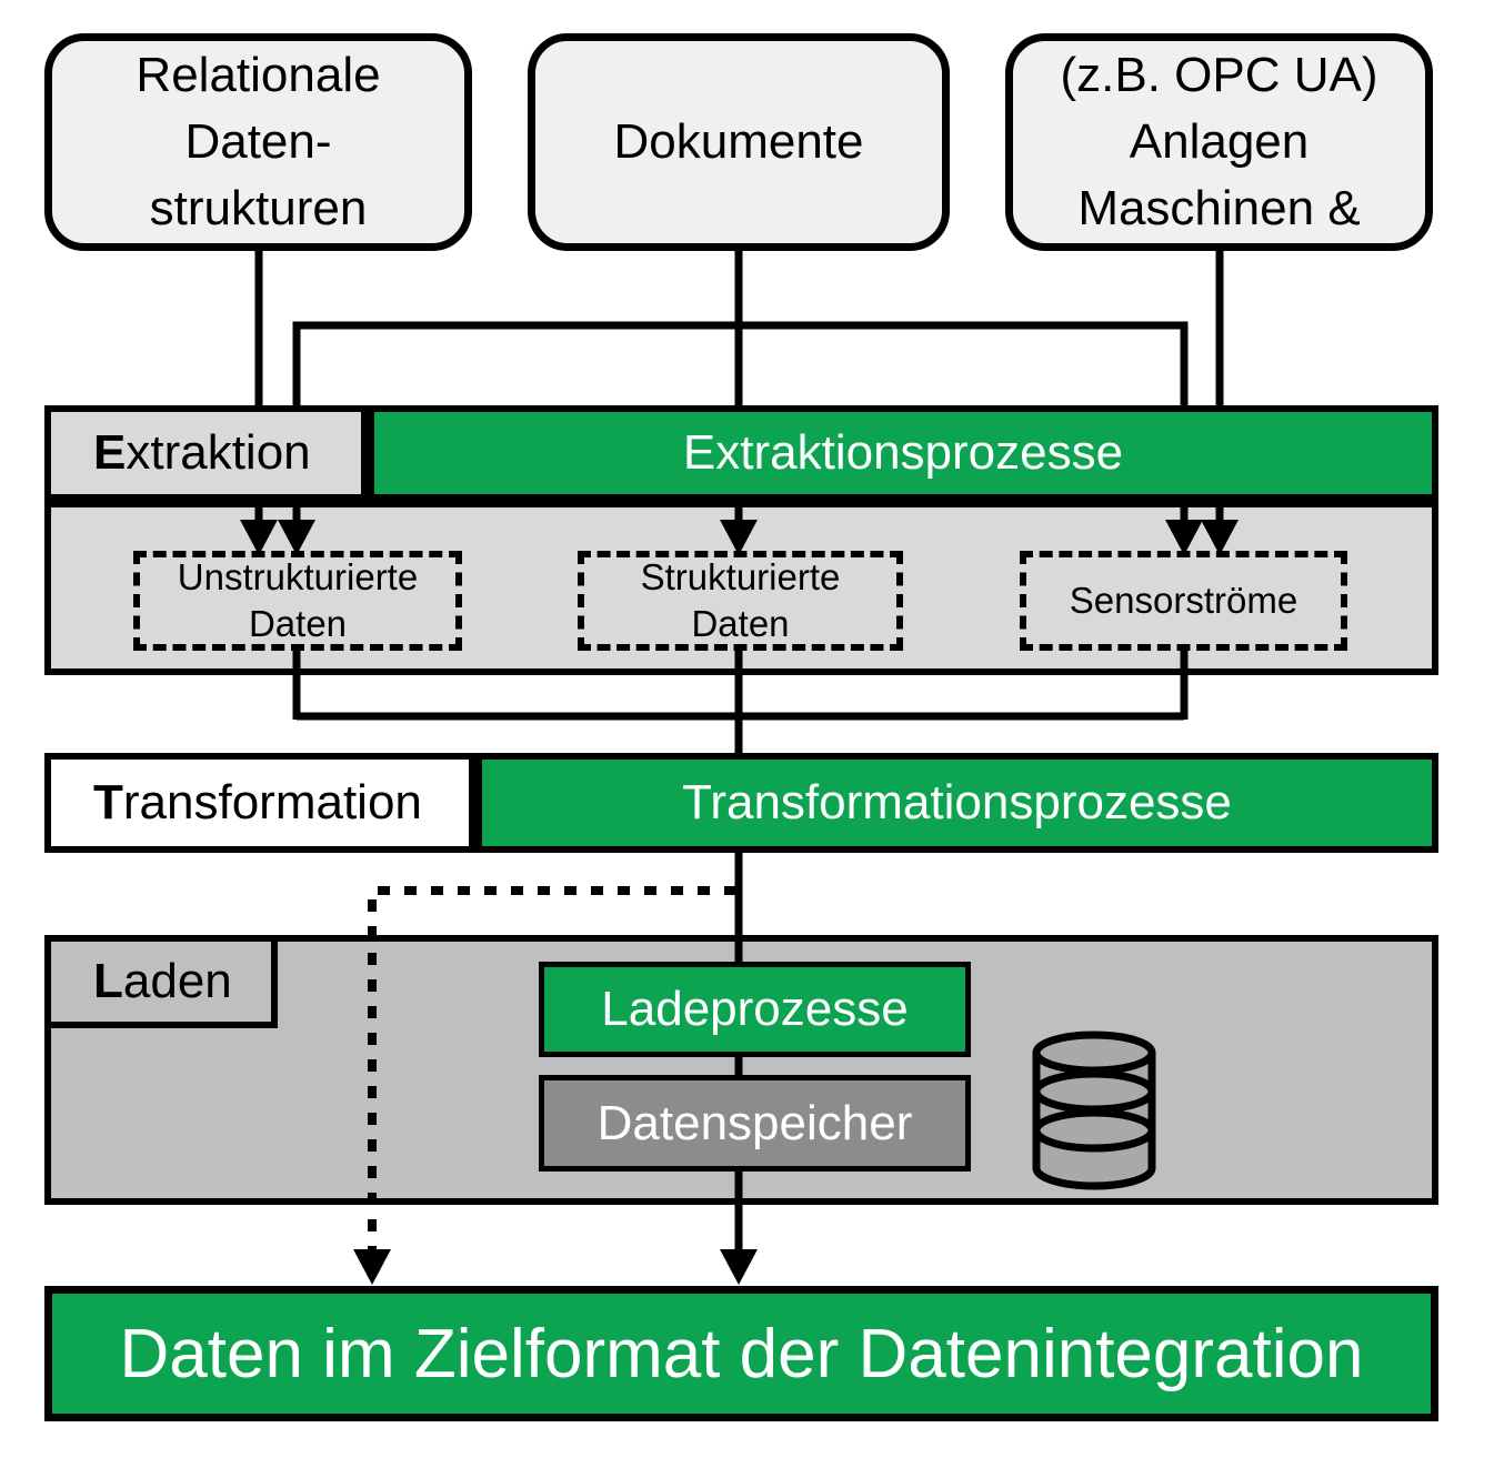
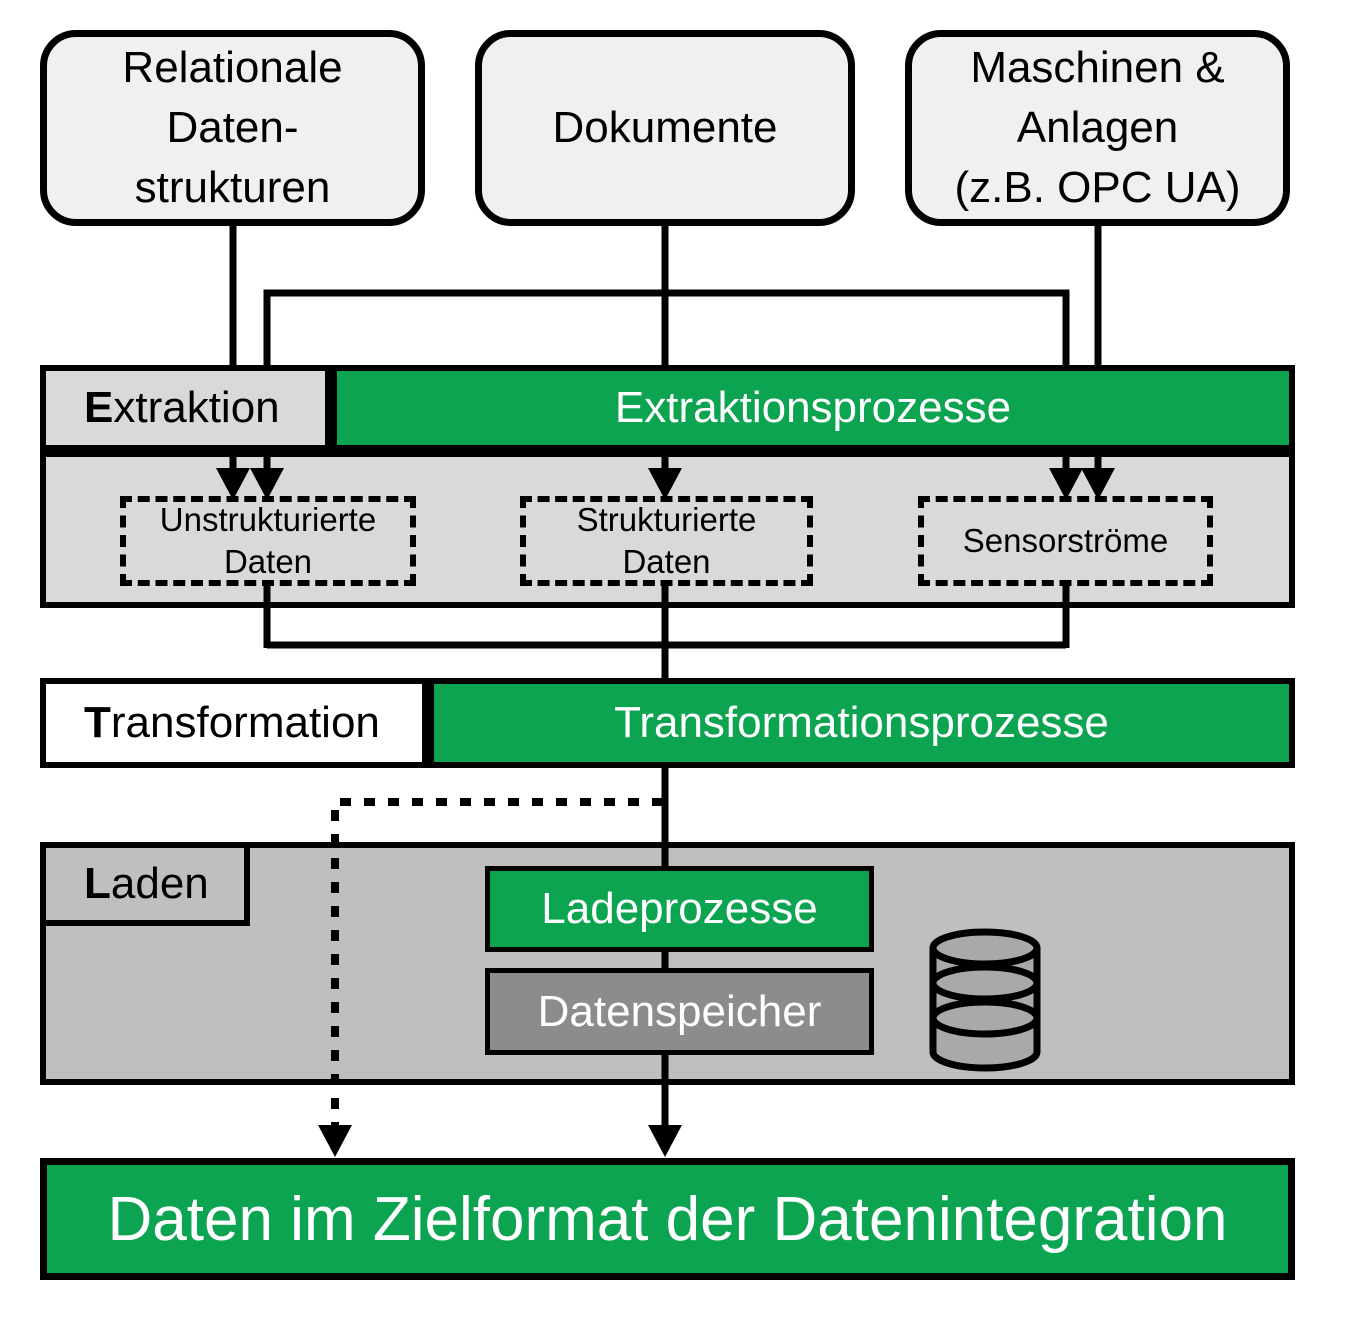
  Relationale
  Daten-
  strukturen
  Dokumente
- (z.B. OPC UA)
+ Maschinen &
  Anlagen
- Maschinen &
+ (z.B. OPC UA)
  E
  xtraktion
  Extraktionsprozesse
  Unstrukturierte
  Daten
  Strukturierte
  Daten
  Sensorströme
  T
  ransformation
  Transformationsprozesse
  L
  aden
  Ladeprozesse
  Datenspeicher
  Daten im Zielformat der Datenintegration
